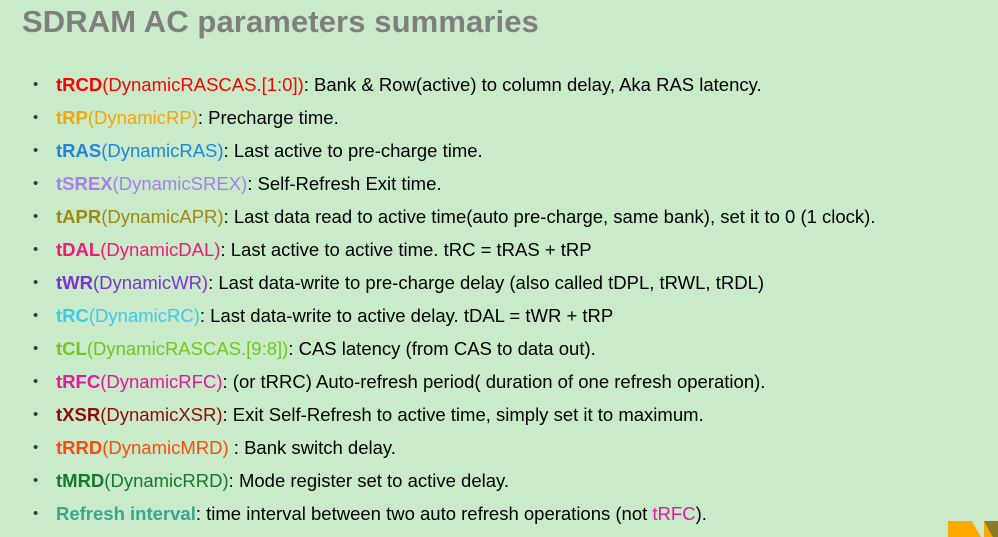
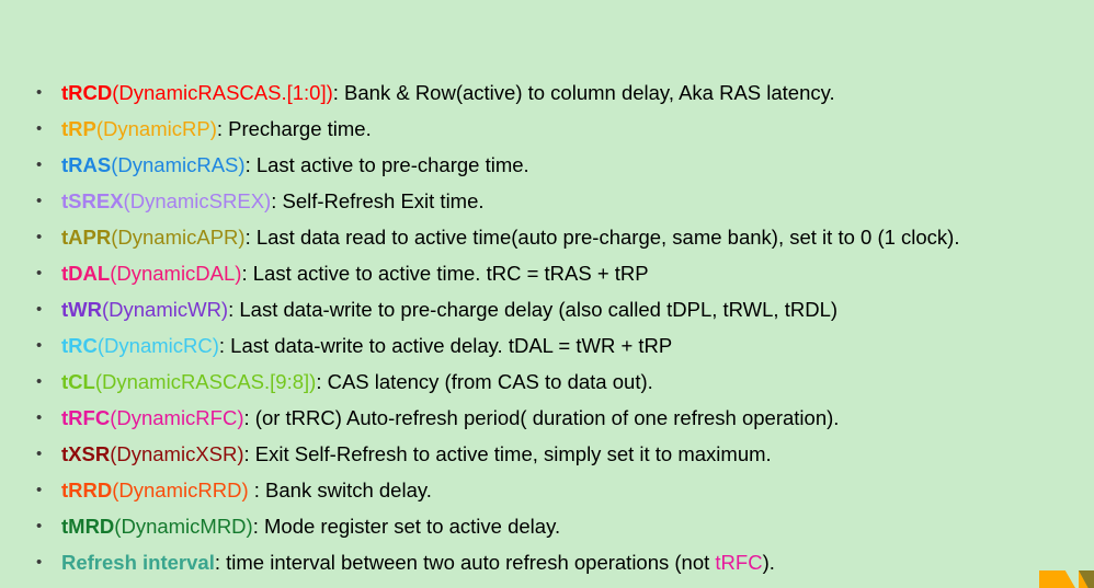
- SDRAM AC parameters summaries
  •
  tRCD(DynamicRASCAS.[1:0]): Bank & Row(active) to column delay, Aka RAS latency.
  •
  tRP(DynamicRP): Precharge time.
  •
  tRAS(DynamicRAS): Last active to pre-charge time.
  •
  tSREX(DynamicSREX): Self-Refresh Exit time.
  •
  tAPR(DynamicAPR): Last data read to active time(auto pre-charge, same bank), set it to 0 (1 clock).
  •
  tDAL(DynamicDAL): Last active to active time. tRC = tRAS + tRP
  •
  tWR(DynamicWR): Last data-write to pre-charge delay (also called tDPL, tRWL, tRDL)
  •
  tRC(DynamicRC): Last data-write to active delay. tDAL = tWR + tRP
  •
  tCL(DynamicRASCAS.[9:8]): CAS latency (from CAS to data out).
  •
  tRFC(DynamicRFC): (or tRRC) Auto-refresh period( duration of one refresh operation).
  •
  tXSR(DynamicXSR): Exit Self-Refresh to active time, simply set it to maximum.
  •
- tRRD(DynamicMRD) : Bank switch delay.
+ tRRD(DynamicRRD) : Bank switch delay.
  •
- tMRD(DynamicRRD): Mode register set to active delay.
+ tMRD(DynamicMRD): Mode register set to active delay.
  •
  Refresh interval: time interval between two auto refresh operations (not tRFC).
